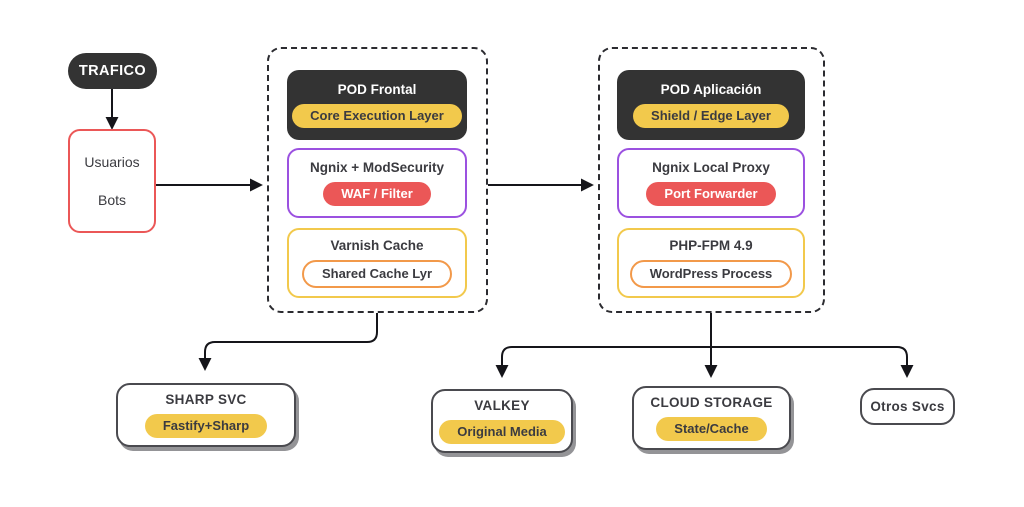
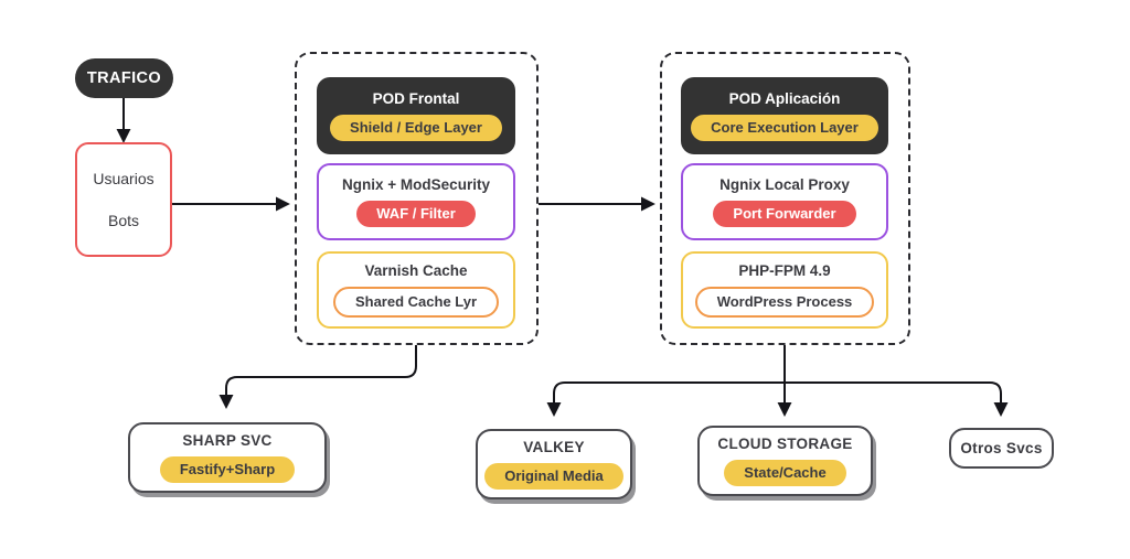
  TRAFICO
  Usuarios
  Bots
  POD Frontal
- Core Execution Layer
+ Shield / Edge Layer
  Ngnix + ModSecurity
  WAF / Filter
  Varnish Cache
  Shared Cache Lyr
  POD Aplicación
- Shield / Edge Layer
+ Core Execution Layer
  Ngnix Local Proxy
  Port Forwarder
  PHP-FPM 4.9
  WordPress Process
  SHARP SVC
  Fastify+Sharp
  VALKEY
  Original Media
  CLOUD STORAGE
  State/Cache
  Otros Svcs
